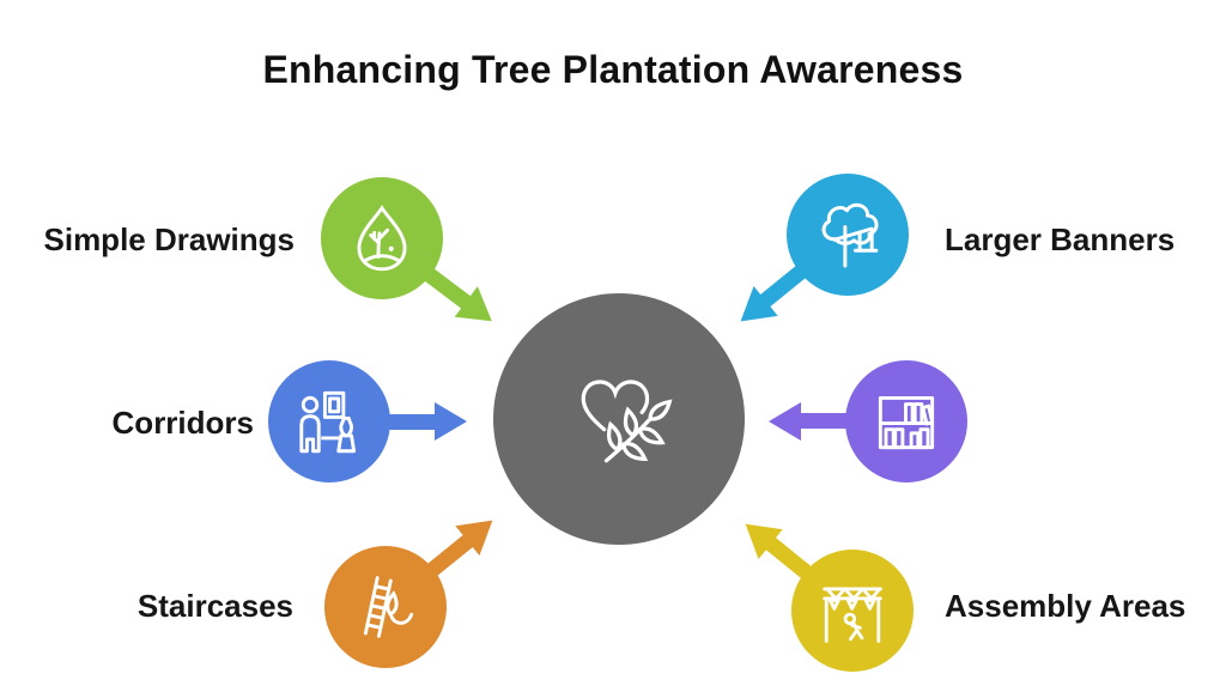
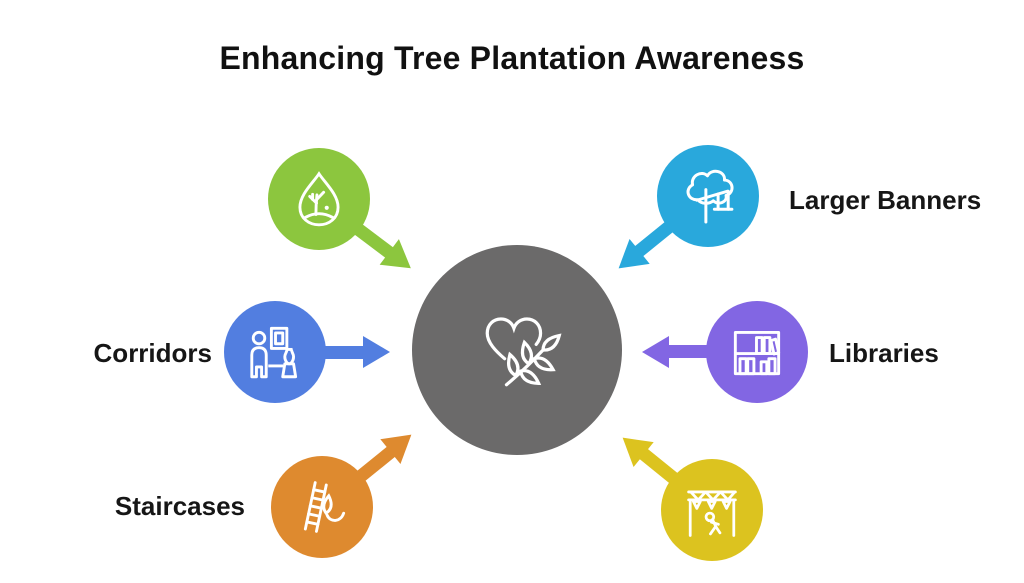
  Enhancing Tree Plantation Awareness
- Simple Drawings
  Larger Banners
  Corridors
+ Libraries
  Staircases
- Assembly Areas
